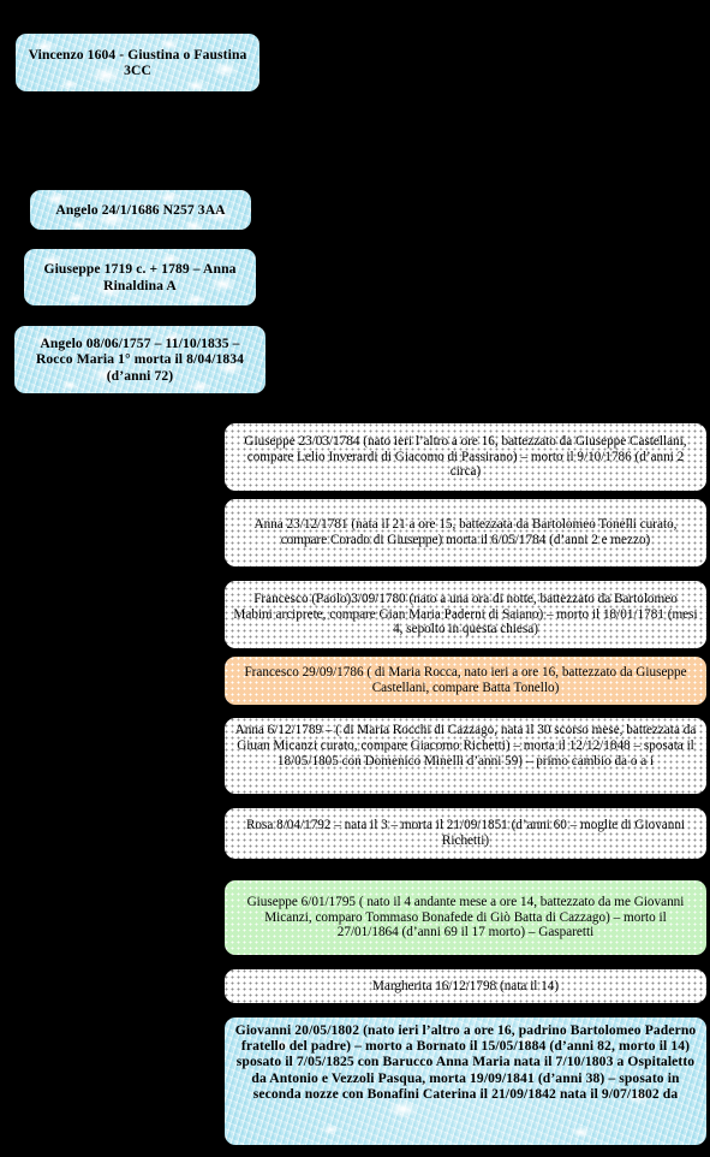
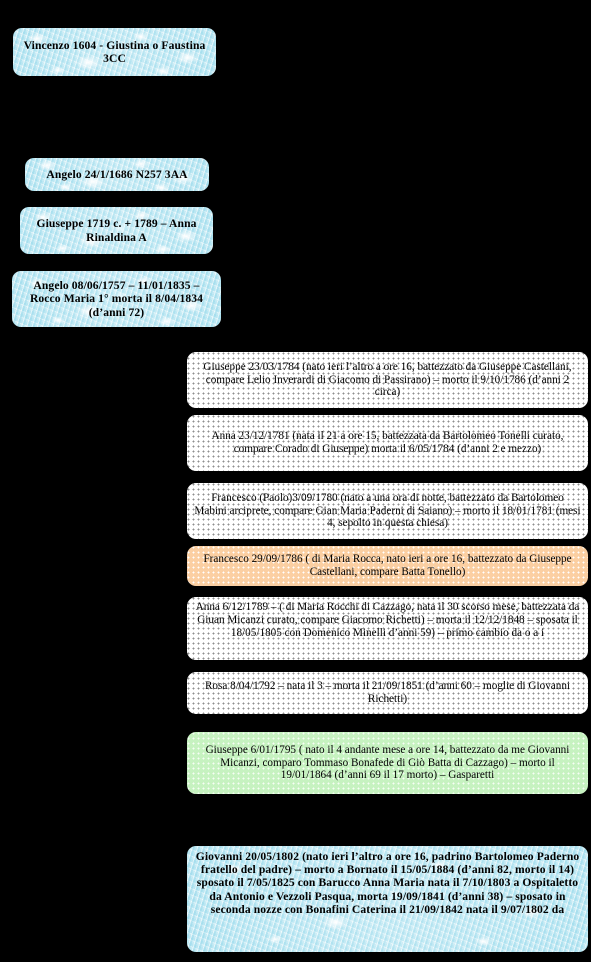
  Vincenzo 1604 - Giustina o Faustina 3CC
  Angelo 24/1/1686 N257 3AA
  Giuseppe 1719 c. + 1789 – Anna Rinaldina A
- Angelo 08/06/1757 – 11/10/1835 – Rocco Maria 1° morta il 8/04/1834 (d’anni 72)
+ Angelo 08/06/1757 – 11/01/1835 – Rocco Maria 1° morta il 8/04/1834 (d’anni 72)
  Giuseppe 23/03/1784 (nato ieri l’altro a ore 16, battezzato da Giuseppe Castellani, compare Lelio Inverardi di Giacomo di Passirano) – morto il 9/10/1786 (d’anni 2 circa)
  Anna 23/12/1781 (nata il 21 a ore 15, battezzata da Bartolomeo Tonelli curato, compare Corado di Giuseppe) morta il 6/05/1784 (d’anni 2 e mezzo)
  Francesco (Paolo)3/09/1780 (nato a una ora di notte, battezzato da Bartolomeo Mabini arciprete, compare Gian Maria Paderni di Saiano) – morto il 18/01/1781 (mesi 4, sepolto in questa chiesa)
  Francesco 29/09/1786 ( di Maria Rocca, nato ieri a ore 16, battezzato da Giuseppe Castellani, compare Batta Tonello)
  Anna 6/12/1789 – ( di Maria Rocchi di Cazzago, nata il 30 scorso mese, battezzata da Giuan Micanzi curato, compare Giacomo Richetti) – morta il 12/12/1848 – sposata il 18/05/1805 con Domenico Minelli d’anni 59) – primo cambio da o a i
  Rosa 8/04/1792 – nata il 3 – morta il 21/09/1851 (d’anni 60 – moglie di Giovanni Richetti)
- Giuseppe 6/01/1795 ( nato il 4 andante mese a ore 14, battezzato da me Giovanni Micanzi, comparo Tommaso Bonafede di Giò Batta di Cazzago) – morto il 27/01/1864 (d’anni 69 il 17 morto) – Gasparetti
+ Giuseppe 6/01/1795 ( nato il 4 andante mese a ore 14, battezzato da me Giovanni Micanzi, comparo Tommaso Bonafede di Giò Batta di Cazzago) – morto il 19/01/1864 (d’anni 69 il 17 morto) – Gasparetti
- Margherita 16/12/1798 (nata il 14)
  Giovanni 20/05/1802 (nato ieri l’altro a ore 16, padrino Bartolomeo Paderno fratello del padre) – morto a Bornato il 15/05/1884 (d’anni 82, morto il 14) sposato il 7/05/1825 con Barucco Anna Maria nata il 7/10/1803 a Ospitaletto da Antonio e Vezzoli Pasqua, morta 19/09/1841 (d’anni 38) – sposato in seconda nozze con Bonafini Caterina il 21/09/1842 nata il 9/07/1802 da
